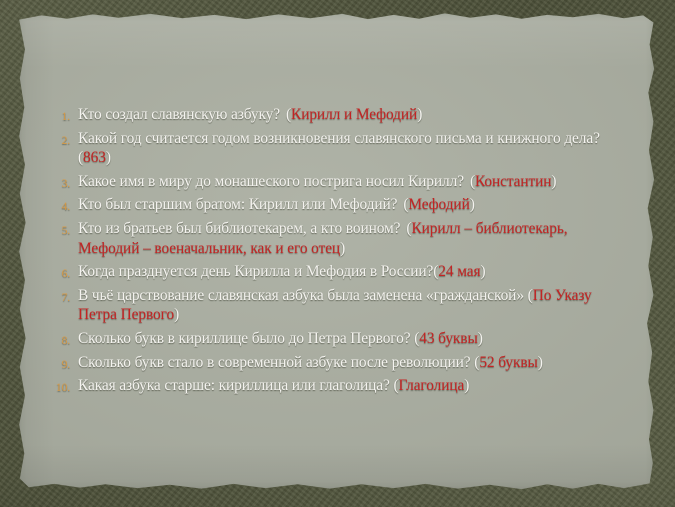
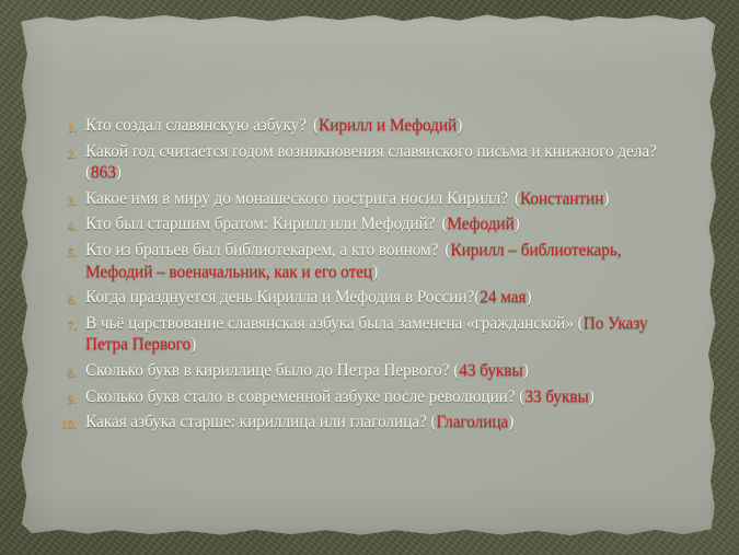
  1.
  Кто создал славянскую азбуку? (Кирилл и Мефодий)
  2.
  Какой год считается годом возникновения славянского письма и книжного дела?(863)
  3.
  Какое имя в миру до монашеского пострига носил Кирилл? (Константин)
  4.
  Кто был старшим братом: Кирилл или Мефодий? (Мефодий)
  5.
  Кто из братьев был библиотекарем, а кто воином? (Кирилл – библиотекарь, Мефодий – военачальник, как и его отец)
  6.
  Когда празднуется день Кирилла и Мефодия в России?(24 мая)
  7.
  В чьё царствование славянская азбука была заменена «гражданской» (По Указу Петра Первого)
  8.
  Сколько букв в кириллице было до Петра Первого? (43 буквы)
  9.
- Сколько букв стало в современной азбуке после революции? (52 буквы)
+ Сколько букв стало в современной азбуке после революции? (33 буквы)
  10.
  Какая азбука старше: кириллица или глаголица? (Глаголица)
